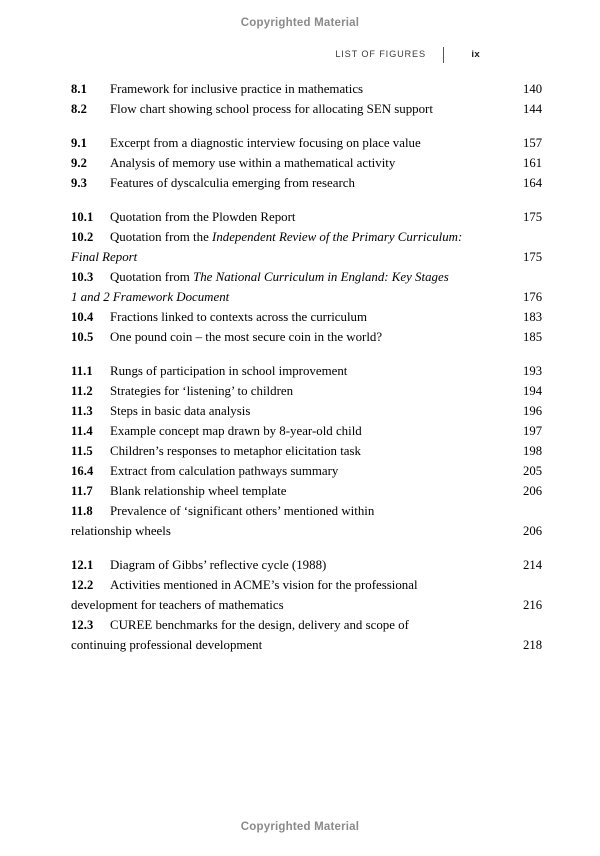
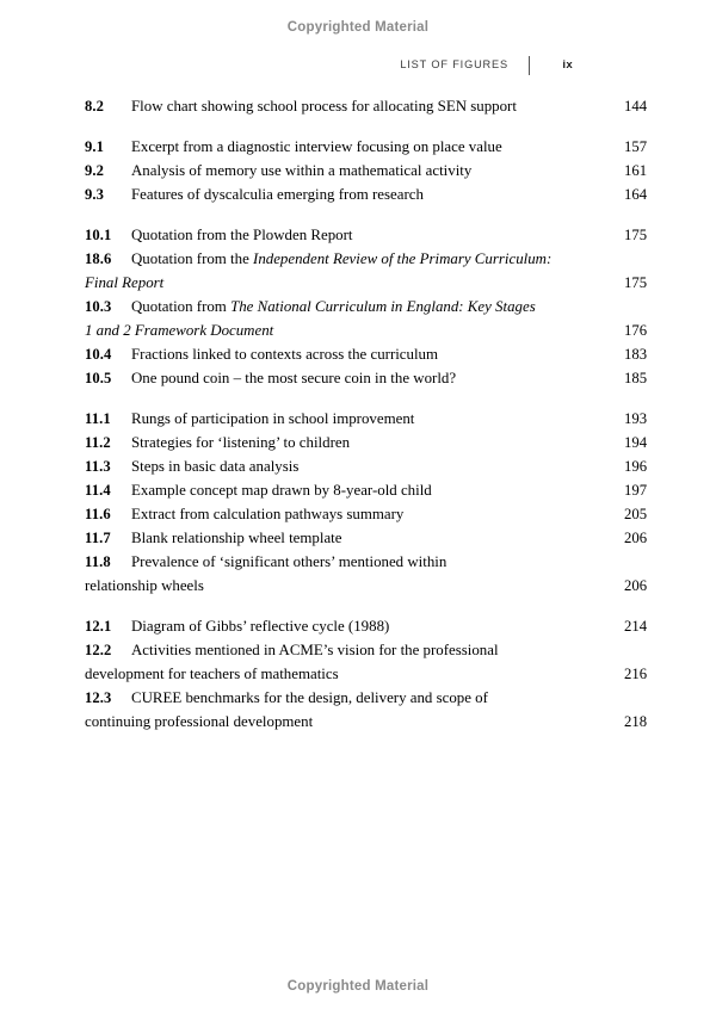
  Copyrighted Material
  LIST OF FIGURES
  ix
- 8.1
- Framework for inclusive practice in mathematics
- 140
  8.2
  Flow chart showing school process for allocating SEN support
  144
  9.1
  Excerpt from a diagnostic interview focusing on place value
  157
  9.2
  Analysis of memory use within a mathematical activity
  161
  9.3
  Features of dyscalculia emerging from research
  164
  10.1
  Quotation from the Plowden Report
  175
- 10.2
+ 18.6
  Quotation from the Independent Review of the Primary Curriculum:
  Final Report
  175
  10.3
  Quotation from The National Curriculum in England: Key Stages
  1 and 2 Framework Document
  176
  10.4
  Fractions linked to contexts across the curriculum
  183
  10.5
  One pound coin – the most secure coin in the world?
  185
  11.1
  Rungs of participation in school improvement
  193
  11.2
  Strategies for ‘listening’ to children
  194
  11.3
  Steps in basic data analysis
  196
  11.4
  Example concept map drawn by 8-year-old child
  197
- 11.5
- Children’s responses to metaphor elicitation task
- 198
- 16.4
+ 11.6
  Extract from calculation pathways summary
  205
  11.7
  Blank relationship wheel template
  206
  11.8
  Prevalence of ‘significant others’ mentioned within
  relationship wheels
  206
  12.1
  Diagram of Gibbs’ reflective cycle (1988)
  214
  12.2
  Activities mentioned in ACME’s vision for the professional
  development for teachers of mathematics
  216
  12.3
  CUREE benchmarks for the design, delivery and scope of
  continuing professional development
  218
  Copyrighted Material
